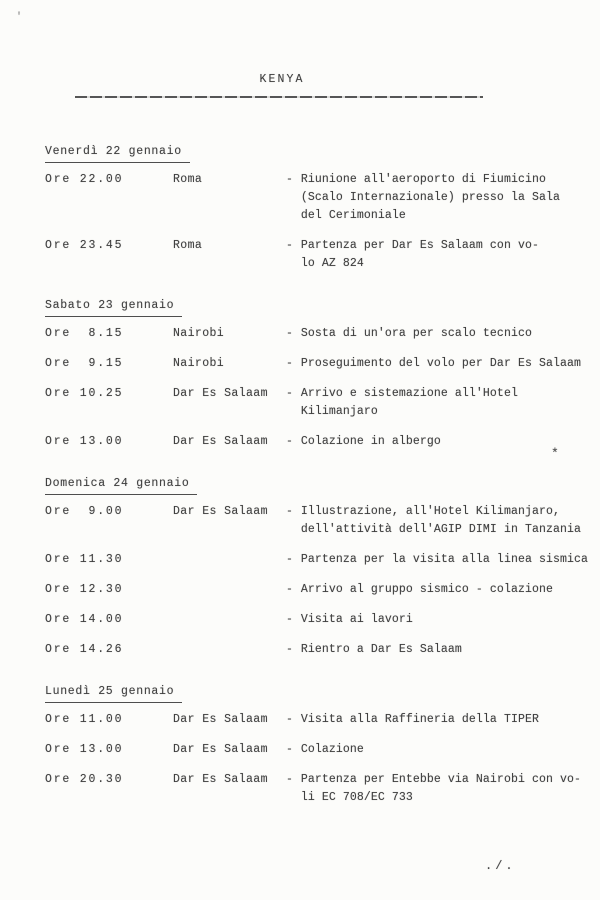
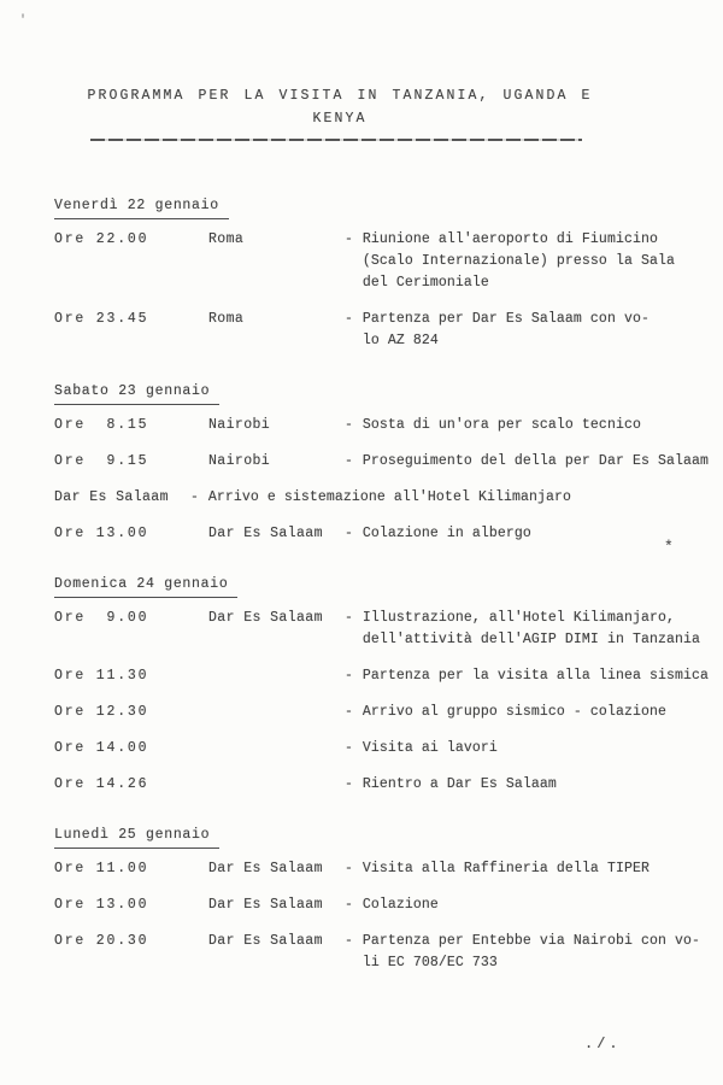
+ PROGRAMMA PER LA VISITA IN TANZANIA, UGANDA E
  KENYA
  Venerdì 22 gennaio
  Ore 22.00
  Roma
  -
  Riunione all'aeroporto di Fiumicino
  (Scalo Internazionale) presso la Sala
  del Cerimoniale
  Ore 23.45
  Roma
  -
  Partenza per Dar Es Salaam con vo-
  lo AZ 824
  Sabato 23 gennaio
  Ore 8.15
  Nairobi
  -
  Sosta di un'ora per scalo tecnico
  Ore 9.15
  Nairobi
  -
- Proseguimento del volo per Dar Es Salaam
+ Proseguimento del della per Dar Es Salaam
- Ore 10.25
  Dar Es Salaam
  -
  Arrivo e sistemazione all'Hotel Kilimanjaro
  Ore 13.00
  Dar Es Salaam
  -
  Colazione in albergo
  Domenica 24 gennaio
  Ore 9.00
  Dar Es Salaam
  -
  Illustrazione, all'Hotel Kilimanjaro,
  dell'attività dell'AGIP DIMI in Tanzania
  Ore 11.30
  -
  Partenza per la visita alla linea sismica
  Ore 12.30
  -
  Arrivo al gruppo sismico - colazione
  Ore 14.00
  -
  Visita ai lavori
  Ore 14.26
  -
  Rientro a Dar Es Salaam
  Lunedì 25 gennaio
  Ore 11.00
  Dar Es Salaam
  -
  Visita alla Raffineria della TIPER
  Ore 13.00
  Dar Es Salaam
  -
  Colazione
  Ore 20.30
  Dar Es Salaam
  -
  Partenza per Entebbe via Nairobi con vo-
  li EC 708/EC 733
  '
  *
  ./.
